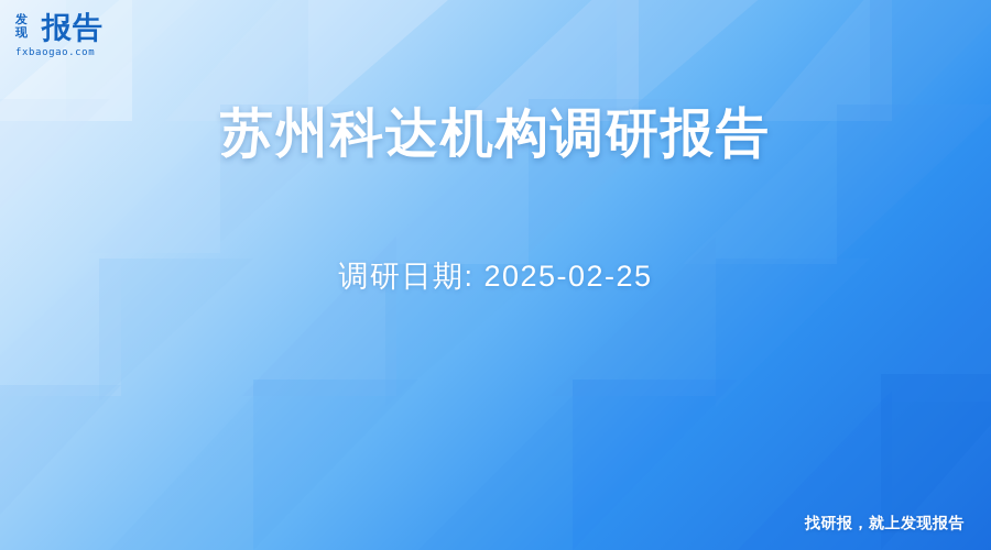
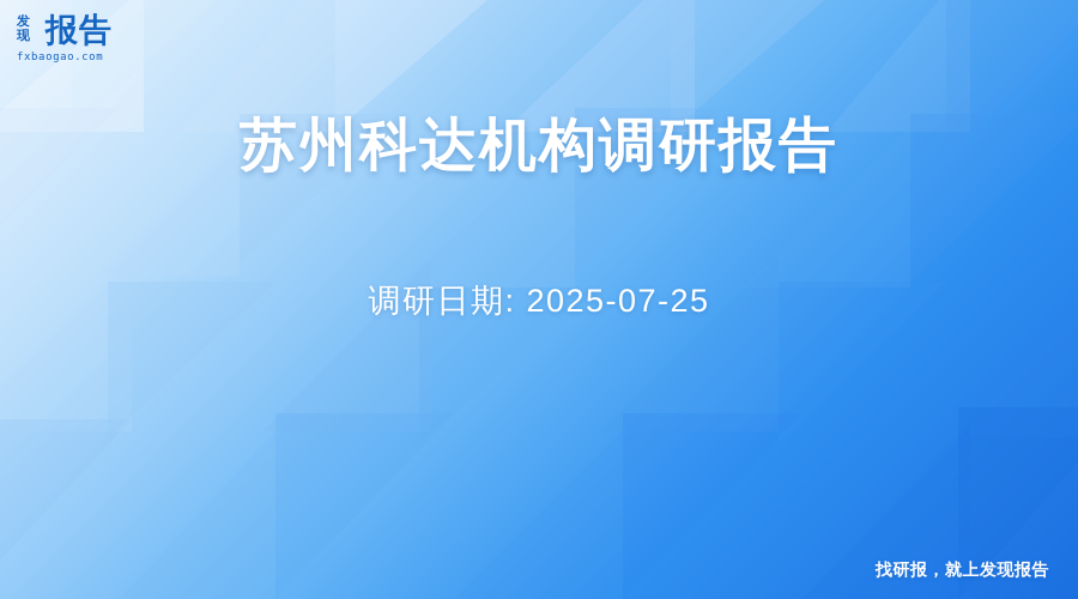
  发
  现
  报告
  fxbaogao.com
  苏州科达机构调研报告
- 调研日期: 2025-02-25
+ 调研日期: 2025-07-25
  找研报，就上发现报告
